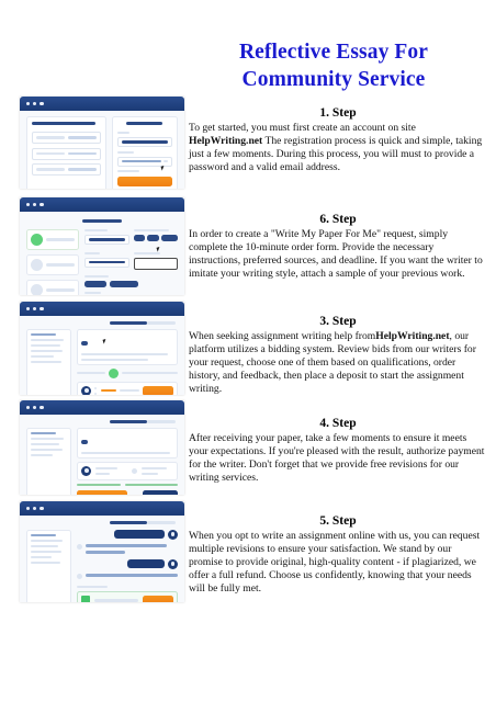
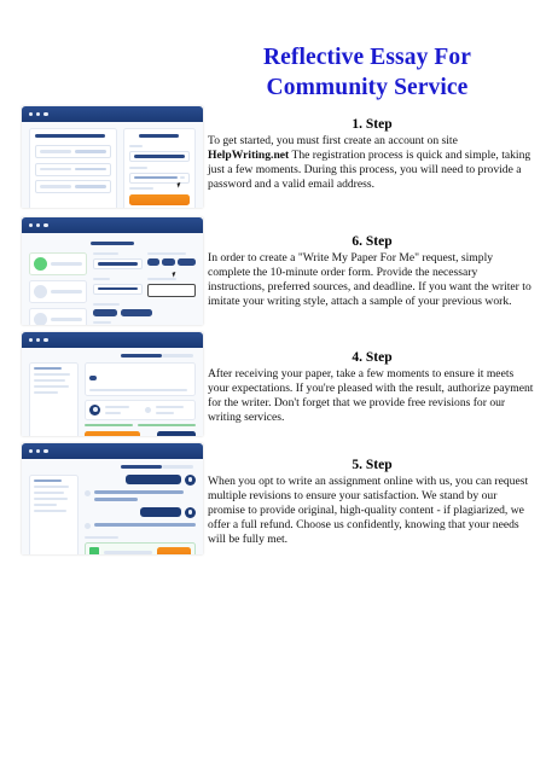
  Reflective Essay For Community Service
  1. Step
- To get started, you must first create an account on site HelpWriting.net The registration process is quick and simple, taking just a few moments. During this process, you will must to provide a password and a valid email address.
+ To get started, you must first create an account on site HelpWriting.net The registration process is quick and simple, taking just a few moments. During this process, you will need to provide a password and a valid email address.
  6. Step
  In order to create a "Write My Paper For Me" request, simply complete the 10-minute order form. Provide the necessary instructions, preferred sources, and deadline. If you want the writer to imitate your writing style, attach a sample of your previous work.
- 3. Step
- When seeking assignment writing help fromHelpWriting.net, our platform utilizes a bidding system. Review bids from our writers for your request, choose one of them based on qualifications, order history, and feedback, then place a deposit to start the assignment writing.
  4. Step
  After receiving your paper, take a few moments to ensure it meets your expectations. If you're pleased with the result, authorize payment for the writer. Don't forget that we provide free revisions for our writing services.
  5. Step
  When you opt to write an assignment online with us, you can request multiple revisions to ensure your satisfaction. We stand by our promise to provide original, high-quality content - if plagiarized, we offer a full refund. Choose us confidently, knowing that your needs will be fully met.
